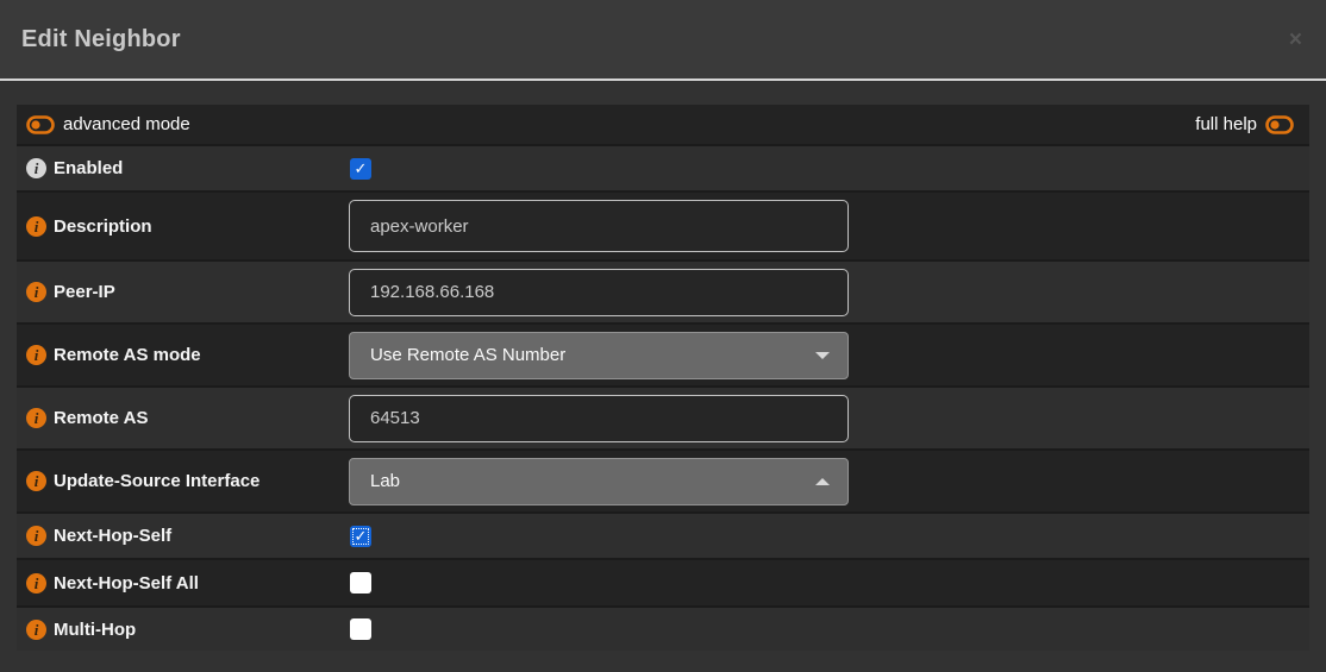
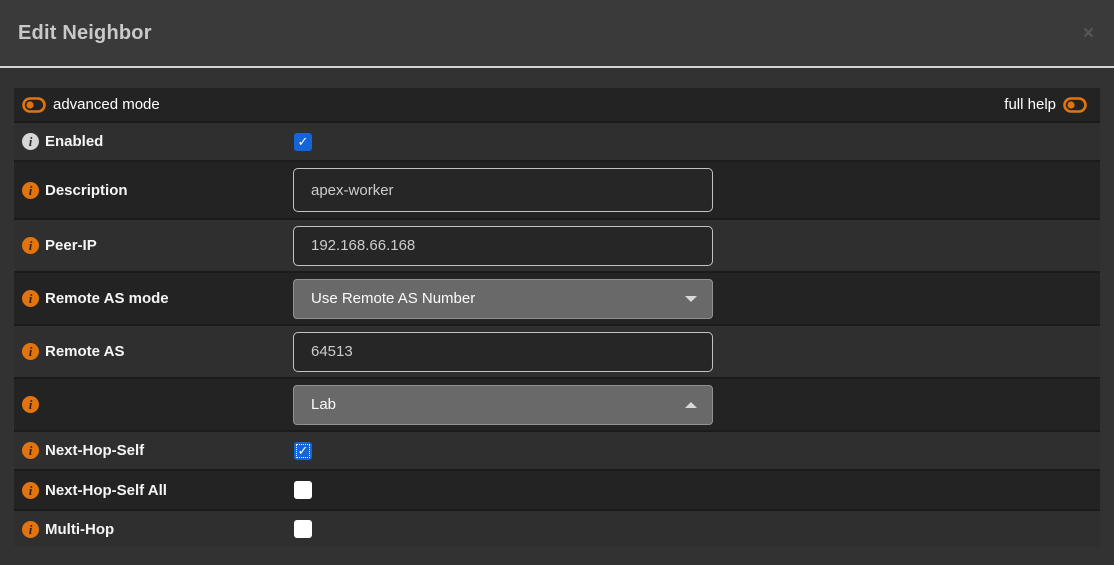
  Edit Neighbor
  ×
  advanced mode
  full help
  i
  Enabled
  ✓
  i
  Description
  apex-worker
  i
  Peer-IP
  192.168.66.168
  i
  Remote AS mode
  Use Remote AS Number
  i
  Remote AS
  64513
  i
- Update-Source Interface
  Lab
  i
  Next-Hop-Self
  ✓
  i
  Next-Hop-Self All
  i
  Multi-Hop
